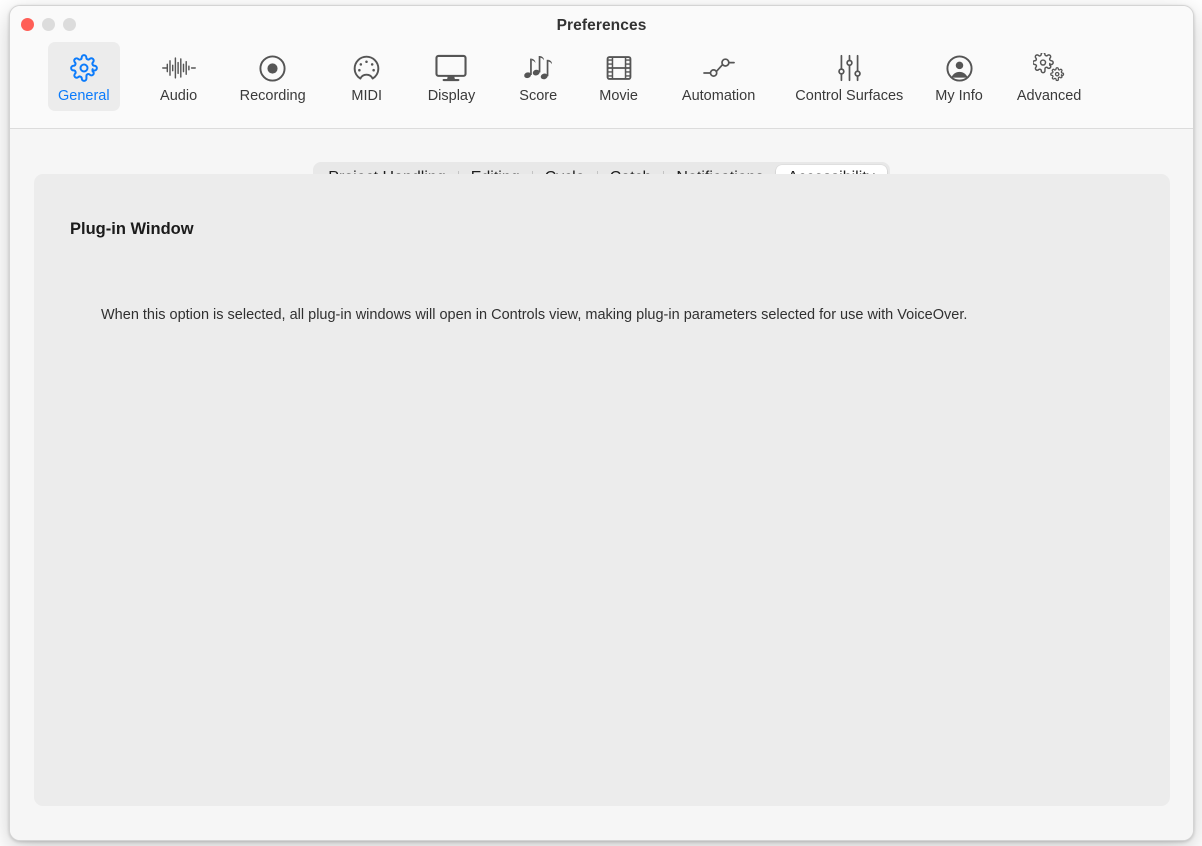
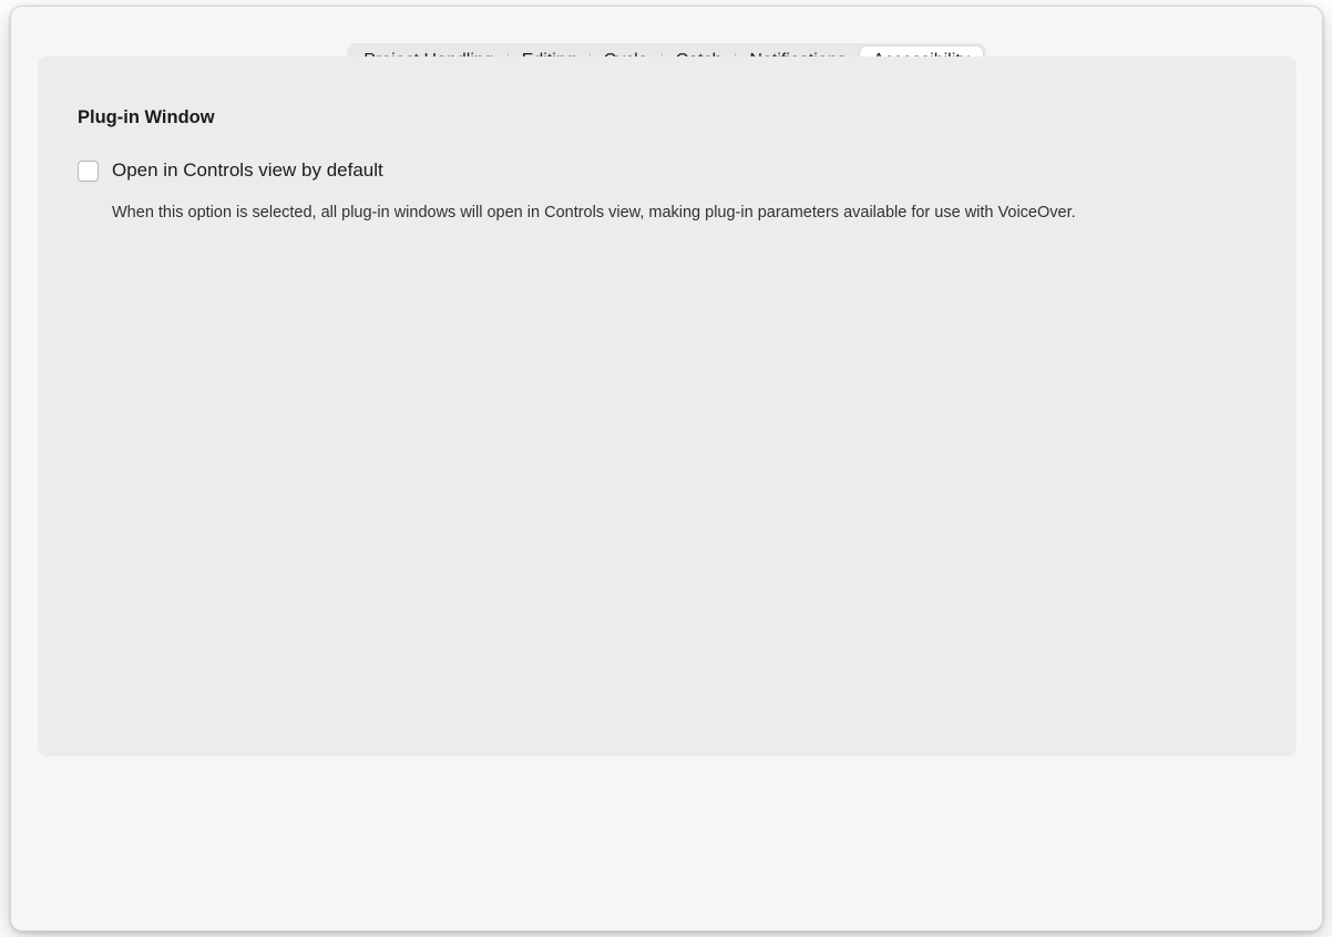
- Preferences
- General
- Audio
- Recording
- MIDI
- Display
- Score
- Movie
- Automation
- Control Surfaces
- My Info
- Advanced
  Plug-in Window
+ Open in Controls view by default
- When this option is selected, all plug-in windows will open in Controls view, making plug-in parameters selected for use with VoiceOver.
+ When this option is selected, all plug-in windows will open in Controls view, making plug-in parameters available for use with VoiceOver.
